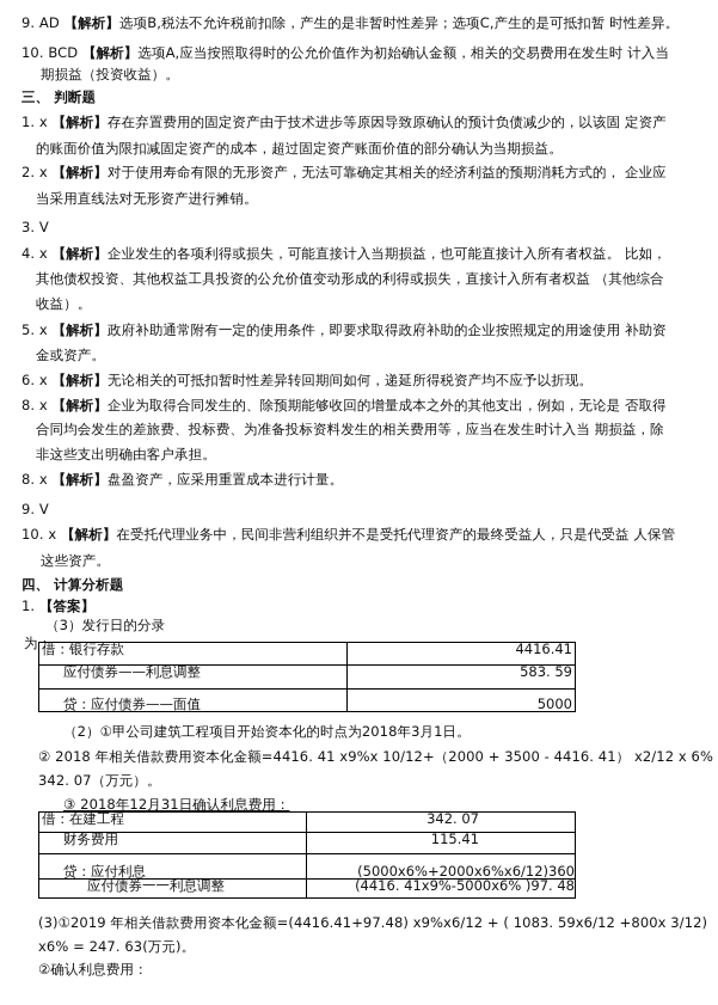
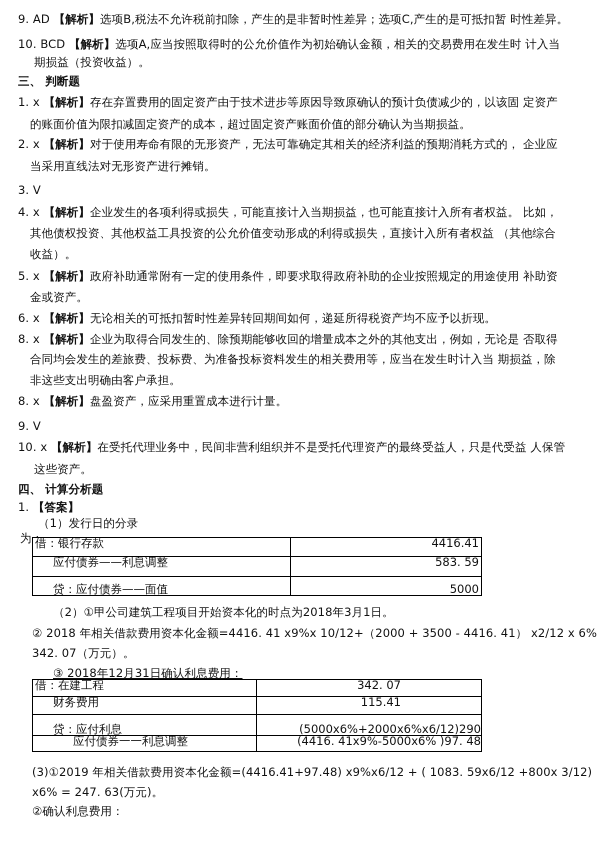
  9. AD 【解析】选项B,税法不允许税前扣除，产生的是非暂时性差异；选项C,产生的是可抵扣暂 时性差异。
  10. BCD 【解析】选项A,应当按照取得时的公允价值作为初始确认金额，相关的交易费用在发生时 计入当
  期损益（投资收益）。
  三、 判断题
  1. x 【解析】存在弃置费用的固定资产由于技术进步等原因导致原确认的预计负债减少的，以该固 定资产
  的账面价值为限扣减固定资产的成本，超过固定资产账面价值的部分确认为当期损益。
  2. x 【解析】对于使用寿命有限的无形资产，无法可靠确定其相关的经济利益的预期消耗方式的， 企业应
  当采用直线法对无形资产进行摊销。
  3. V
  4. x 【解析】企业发生的各项利得或损失，可能直接计入当期损益，也可能直接计入所有者权益。 比如，
  其他债权投资、其他权益工具投资的公允价值变动形成的利得或损失，直接计入所有者权益 （其他综合
  收益）。
  5. x 【解析】政府补助通常附有一定的使用条件，即要求取得政府补助的企业按照规定的用途使用 补助资
  金或资产。
  6. x 【解析】无论相关的可抵扣暂时性差异转回期间如何，递延所得税资产均不应予以折现。
  8. x 【解析】企业为取得合同发生的、除预期能够收回的增量成本之外的其他支出，例如，无论是 否取得
  合同均会发生的差旅费、投标费、为准备投标资料发生的相关费用等，应当在发生时计入当 期损益，除
  非这些支出明确由客户承担。
  8. x 【解析】盘盈资产，应采用重置成本进行计量。
  9. V
  10. x 【解析】在受托代理业务中，民间非营利组织并不是受托代理资产的最终受益人，只是代受益 人保管
  这些资产。
  四、 计算分析题
  1. 【答案】
- （3）发行日的分录
+ （1）发行日的分录
  为：
  借：银行存款	4416.41
  应付债券——利息调整	583. 59
  贷：应付债券——面值	5000
  （2）①甲公司建筑工程项目开始资本化的时点为2018年3月1日。
  ② 2018 年相关借款费用资本化金额=4416. 41 x9%x 10/12+（2000 + 3500 - 4416. 41） x2/12 x 6%
  342. 07（万元）。
  ③ 2018年12月31日确认利息费用：
  借：在建工程	342. 07
  财务费用	115.41
- 贷：应付利息	(5000x6%+2000x6%x6/12)360
+ 贷：应付利息	(5000x6%+2000x6%x6/12)290
  应付债券一一利息调整	(4416. 41x9%-5000x6% )97. 48
  (3)①2019 年相关借款费用资本化金额=(4416.41+97.48) x9%x6/12 + ( 1083. 59x6/12 +800x 3/12)
  x6% = 247. 63(万元)。
  ②确认利息费用：
